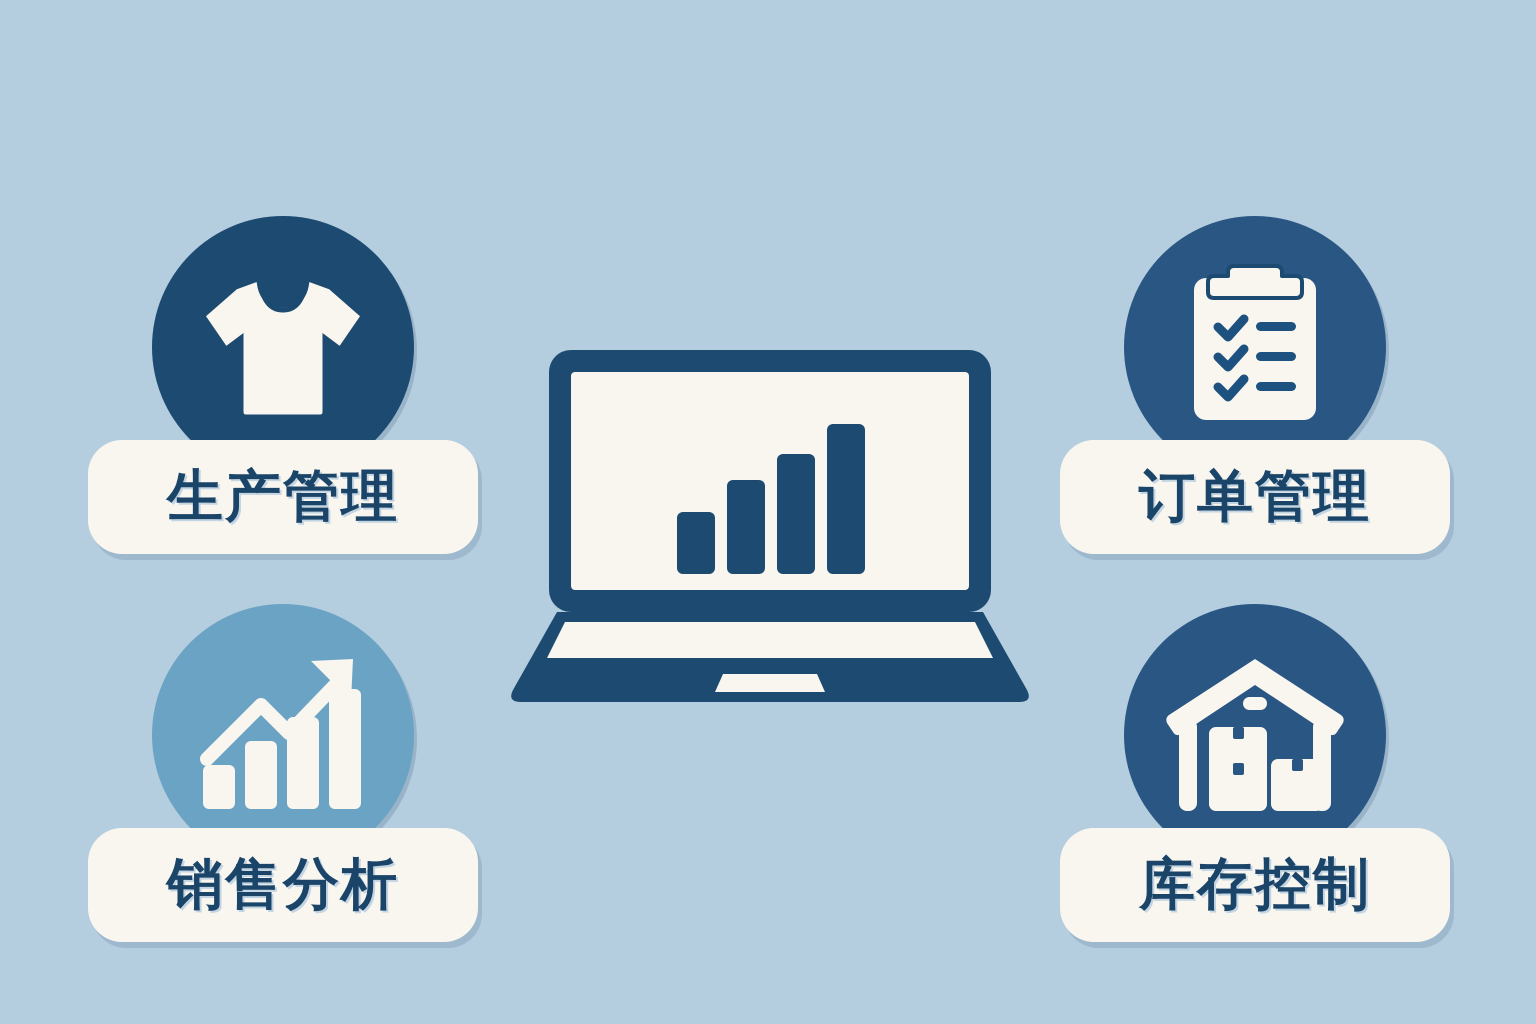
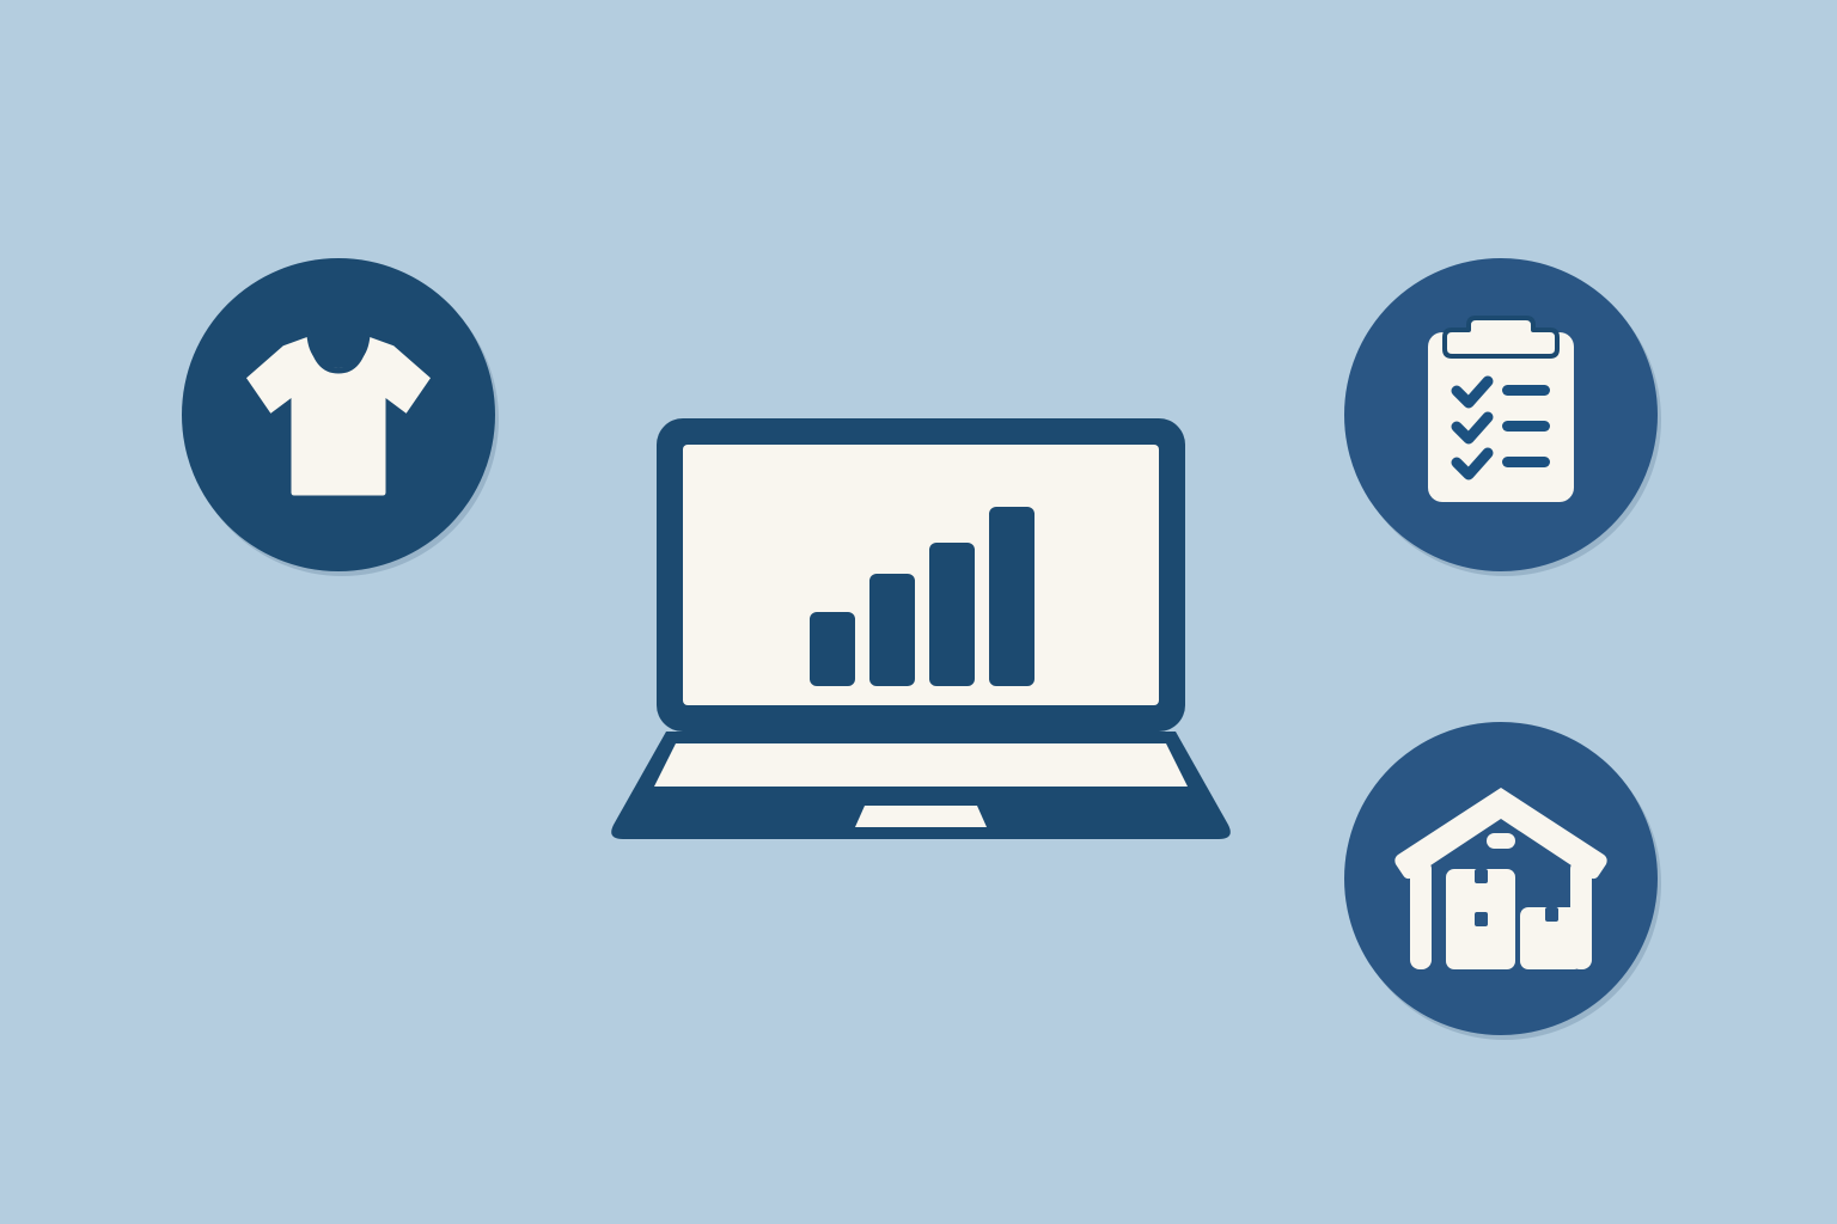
- 生产管理
- 订单管理
- 销售分析
- 库存控制
